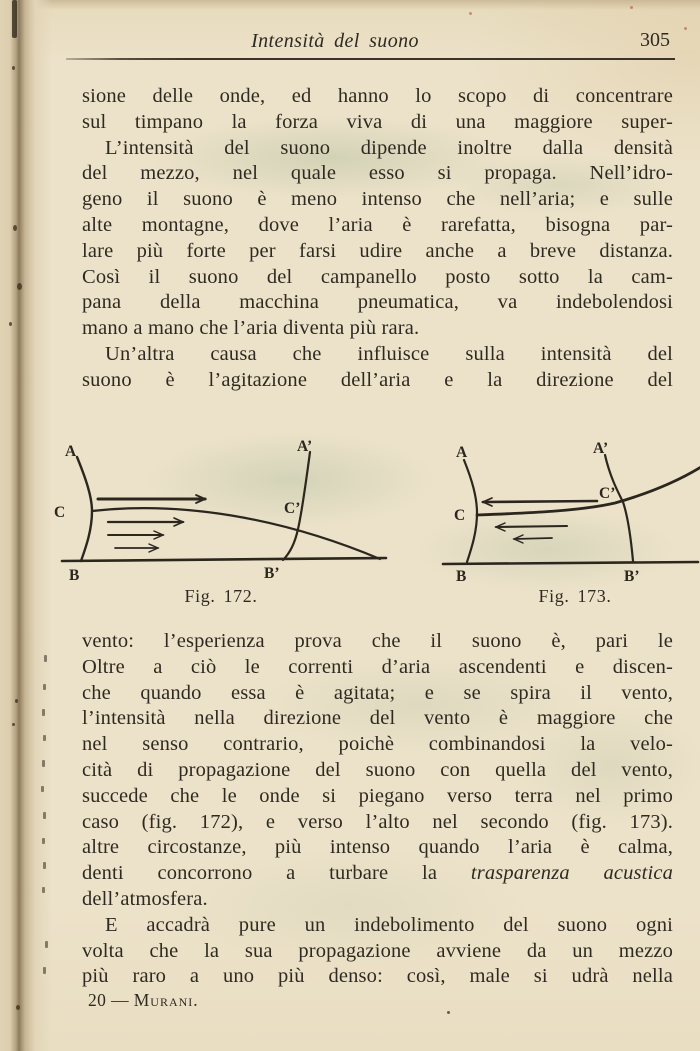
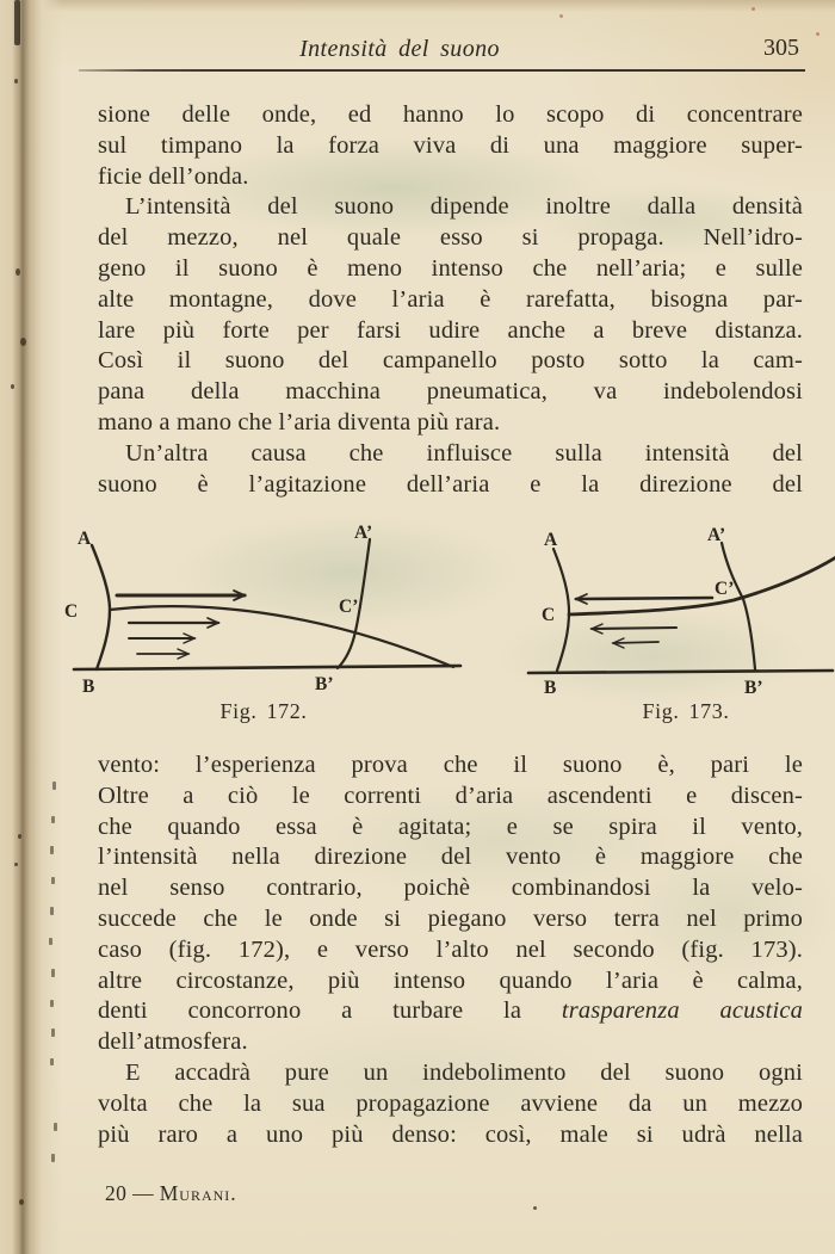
  Intensità del suono
  305
  sione delle onde, ed hanno lo scopo di concentrare
  sul timpano la forza viva di una maggiore super-
+ ficie dell’onda.
  L’intensità del suono dipende inoltre dalla densità
  del mezzo, nel quale esso si propaga. Nell’idro-
  geno il suono è meno intenso che nell’aria; e sulle
  alte montagne, dove l’aria è rarefatta, bisogna par-
  lare più forte per farsi udire anche a breve distanza.
  Così il suono del campanello posto sotto la cam-
  pana della macchina pneumatica, va indebolendosi
  mano a mano che l’aria diventa più rara.
  Un’altra causa che influisce sulla intensità del
  suono è l’agitazione dell’aria e la direzione del
  vento: l’esperienza prova che il suono è, pari le
  Oltre a ciò le correnti d’aria ascendenti e discen-
  che quando essa è agitata; e se spira il vento,
  l’intensità nella direzione del vento è maggiore che
  nel senso contrario, poichè combinandosi la velo-
- cità di propagazione del suono con quella del vento,
  succede che le onde si piegano verso terra nel primo
  caso (fig. 172), e verso l’alto nel secondo (fig. 173).
  altre circostanze, più intenso quando l’aria è calma,
  denti concorrono a turbare la trasparenza acustica
  dell’atmosfera.
  E accadrà pure un indebolimento del suono ogni
  volta che la sua propagazione avviene da un mezzo
  più raro a uno più denso: così, male si udrà nella
  A
  A’
  C
  C’
  B
  B’
  Fig. 172.
  A
  A’
  C
  C’
  B
  B’
  Fig. 173.
  20 — Murani.
